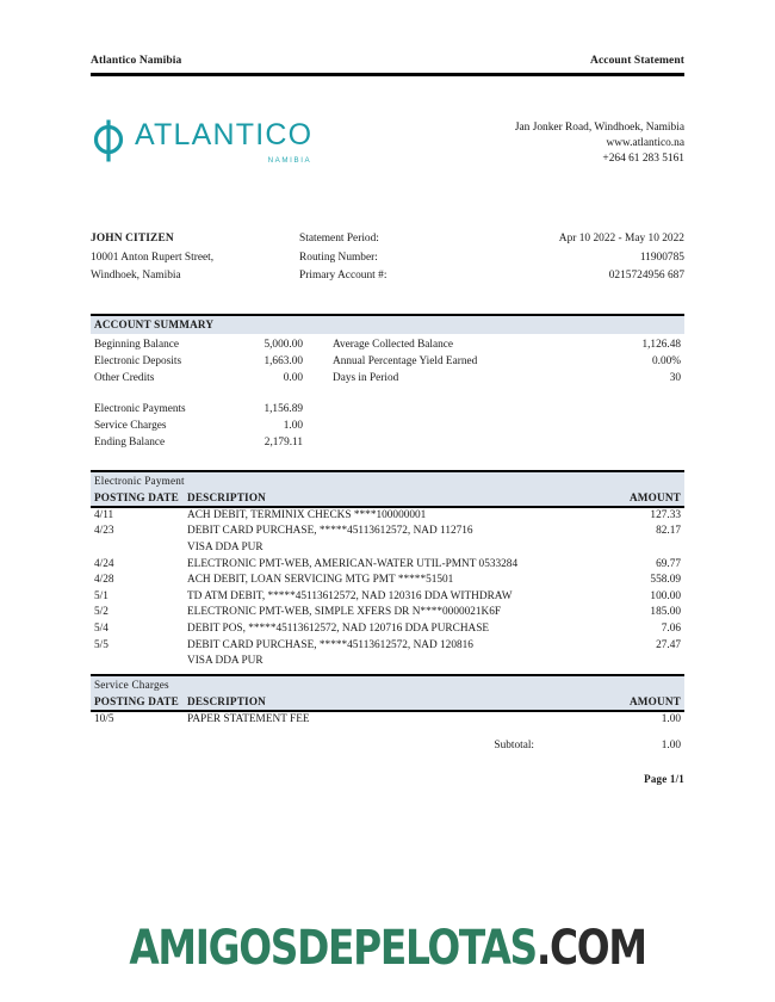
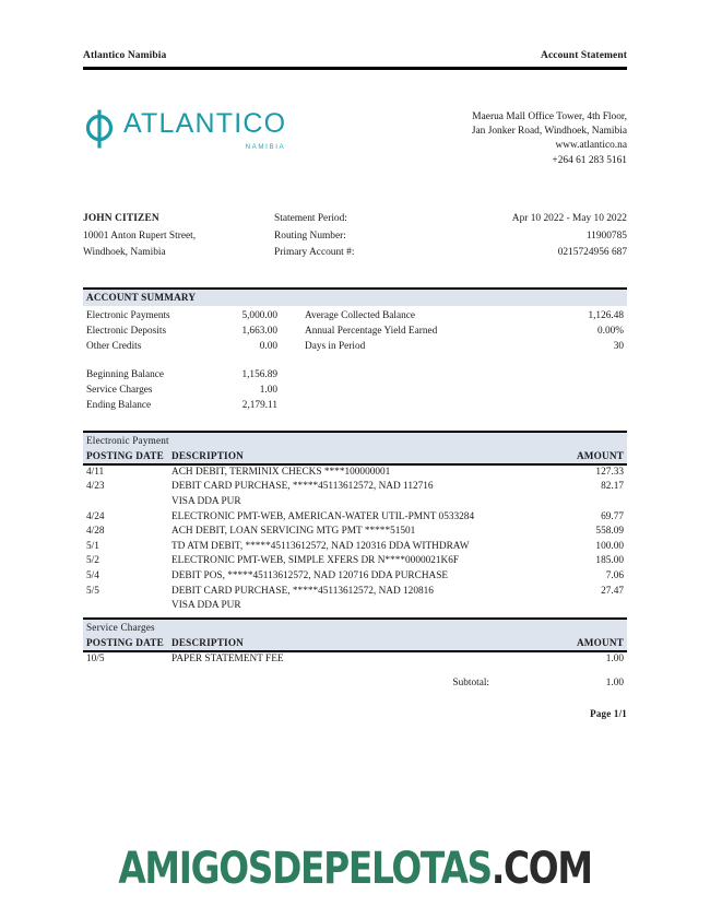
  Atlantico Namibia
  Account Statement
  ATLANTICO
+ Maerua Mall Office Tower, 4th Floor,
  Jan Jonker Road, Windhoek, Namibia
  www.atlantico.na
  +264 61 283 5161
  JOHN CITIZEN
  10001 Anton Rupert Street,
  Windhoek, Namibia
  Statement Period:
  Apr 10 2022 - May 10 2022
  Routing Number:
  11900785
  Primary Account #:
  0215724956 687
  ACCOUNT SUMMARY
- Beginning Balance
+ Electronic Payments
  5,000.00
  Electronic Deposits
  1,663.00
  Other Credits
  0.00
- Electronic Payments
+ Beginning Balance
  1,156.89
  Service Charges
  1.00
  Ending Balance
  2,179.11
  Average Collected Balance
  1,126.48
  Annual Percentage Yield Earned
  0.00%
  Days in Period
  30
  Electronic Payment
  POSTING DATE
  DESCRIPTION
  AMOUNT
  4/11
  ACH DEBIT, TERMINIX CHECKS ****100000001
  127.33
  4/23
  DEBIT CARD PURCHASE, *****45113612572, NAD 112716
  VISA DDA PUR
  82.17
  4/24
  ELECTRONIC PMT-WEB, AMERICAN-WATER UTIL-PMNT 0533284
  69.77
  4/28
  ACH DEBIT, LOAN SERVICING MTG PMT *****51501
  558.09
  5/1
  TD ATM DEBIT, *****45113612572, NAD 120316 DDA WITHDRAW
  100.00
  5/2
  ELECTRONIC PMT-WEB, SIMPLE XFERS DR N****0000021K6F
  185.00
  5/4
  DEBIT POS, *****45113612572, NAD 120716 DDA PURCHASE
  7.06
  5/5
  DEBIT CARD PURCHASE, *****45113612572, NAD 120816
  VISA DDA PUR
  27.47
  Service Charges
  POSTING DATE
  DESCRIPTION
  AMOUNT
  10/5
  PAPER STATEMENT FEE
  1.00
  Subtotal:
  1.00
  Page 1/1
  AMIGOSDEPELOTAS.COM
